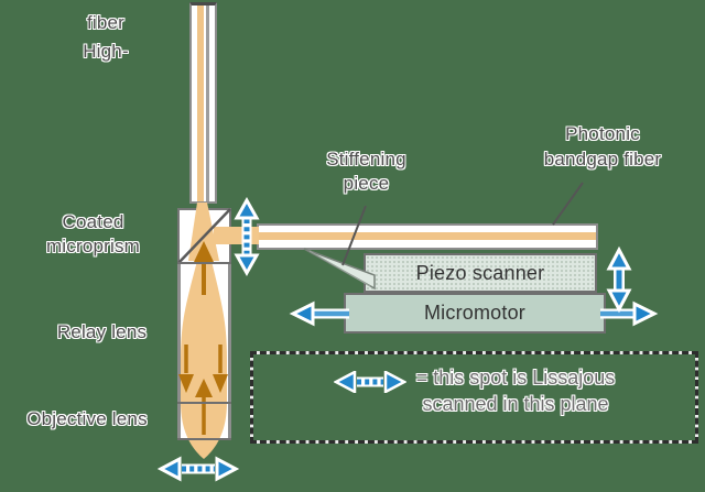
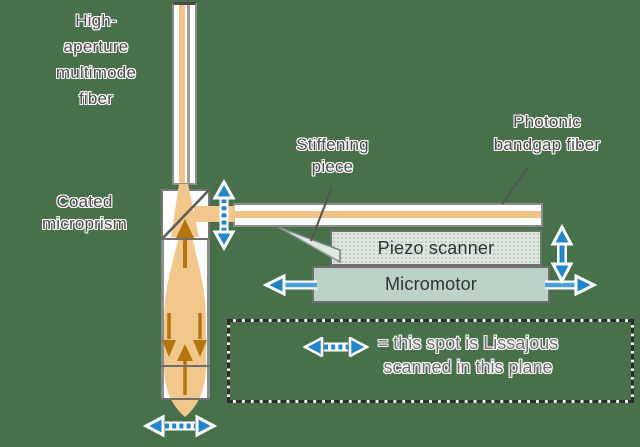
  Piezo scanner
  Micromotor
- fiber
+ High-
+ aperture
+ multimode
- High-
+ fiber
  Coated
  microprism
- Relay lens
- Objective lens
  Stiffening
  piece
  Photonic
  bandgap fiber
  = this spot is Lissajous
  scanned in this plane
